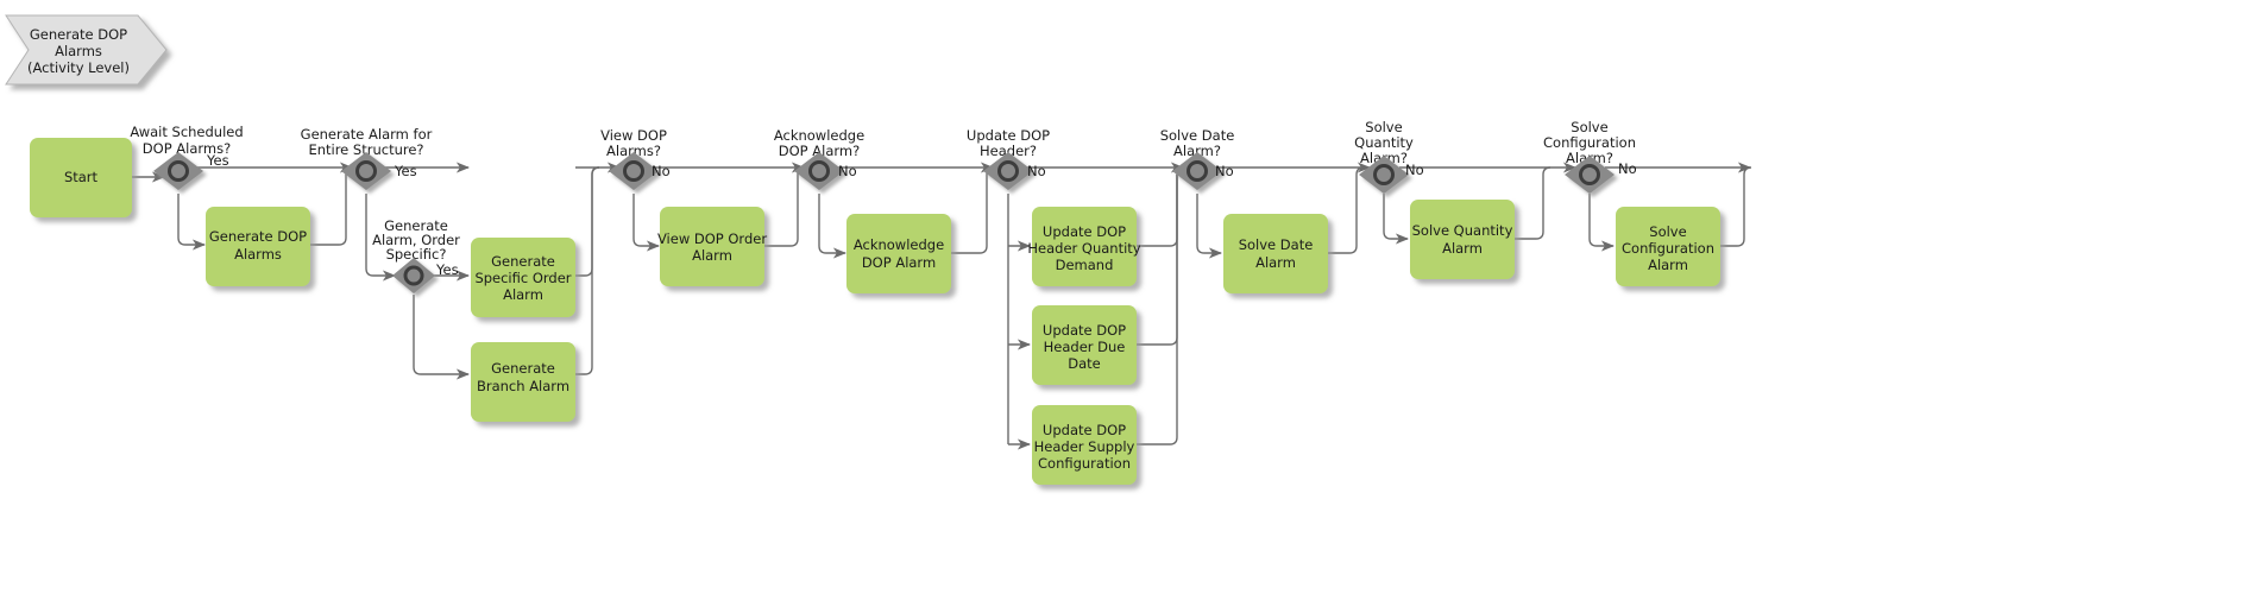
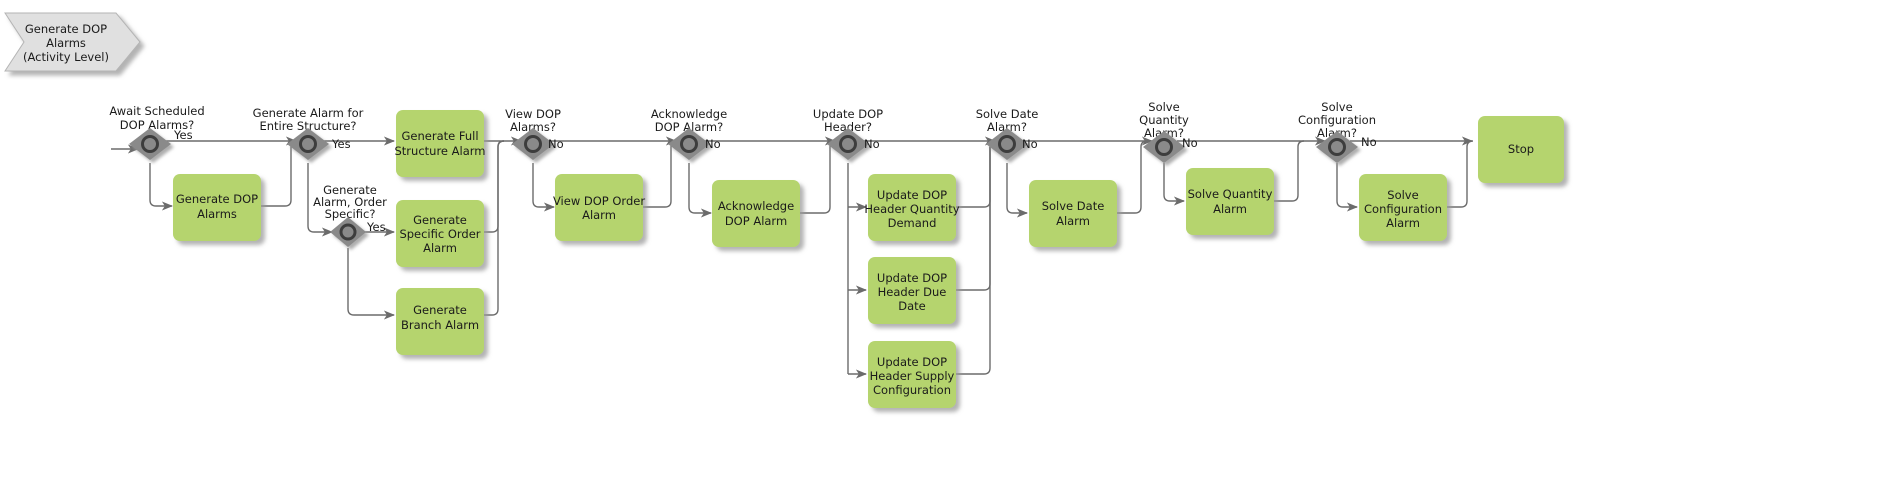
  Generate DOP
  Alarms
  (Activity Level)
- Start
  Generate DOP
  Alarms
+ Generate Full
+ Structure Alarm
  Generate
  Specific Order
  Alarm
  Generate
  Branch Alarm
  View DOP Order
  Alarm
  Acknowledge
  DOP Alarm
  Update DOP
  Header Quantity
  Demand
  Update DOP
  Header Due
  Date
  Update DOP
  Header Supply
  Configuration
  Solve Date
  Alarm
  Solve Quantity
  Alarm
  Solve
  Configuration
  Alarm
+ Stop
  Await Scheduled
  DOP Alarms?
  Yes
  Generate Alarm for
  Entire Structure?
  Yes
  Generate
  Alarm, Order
  Specific?
  Yes
  View DOP
  Alarms?
  No
  Acknowledge
  DOP Alarm?
  No
  Update DOP
  Header?
  No
  Solve Date
  Alarm?
  No
  Solve
  Quantity
  Alam?
  No
  Solve
  Configuration
  Alam?
  No
